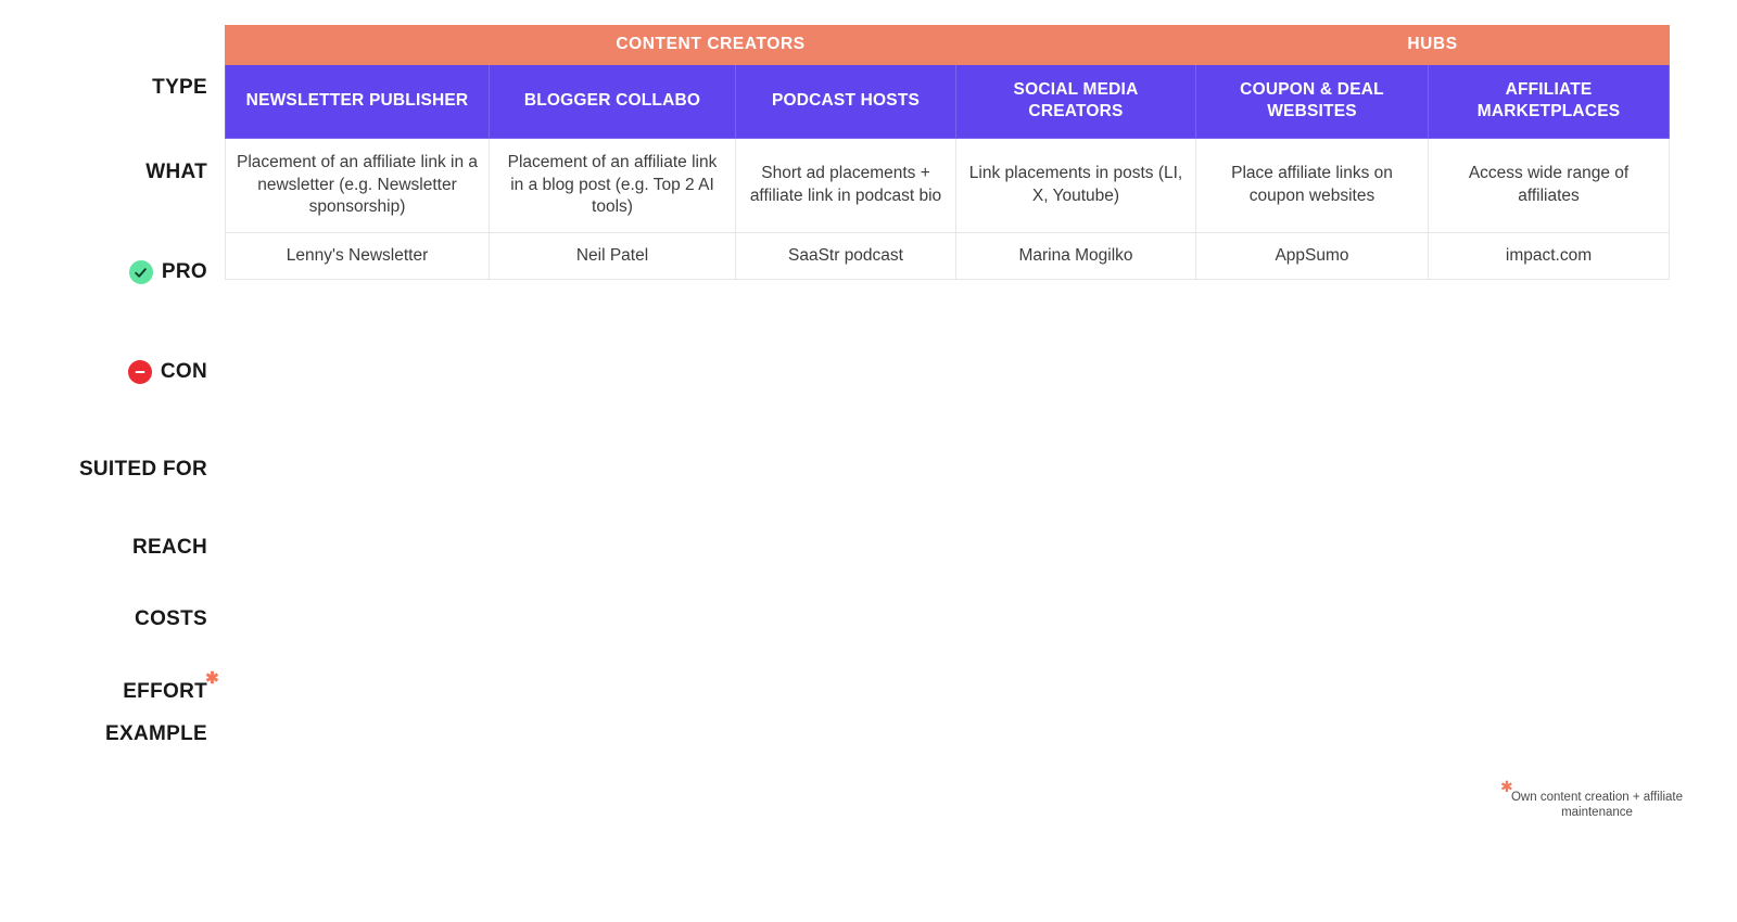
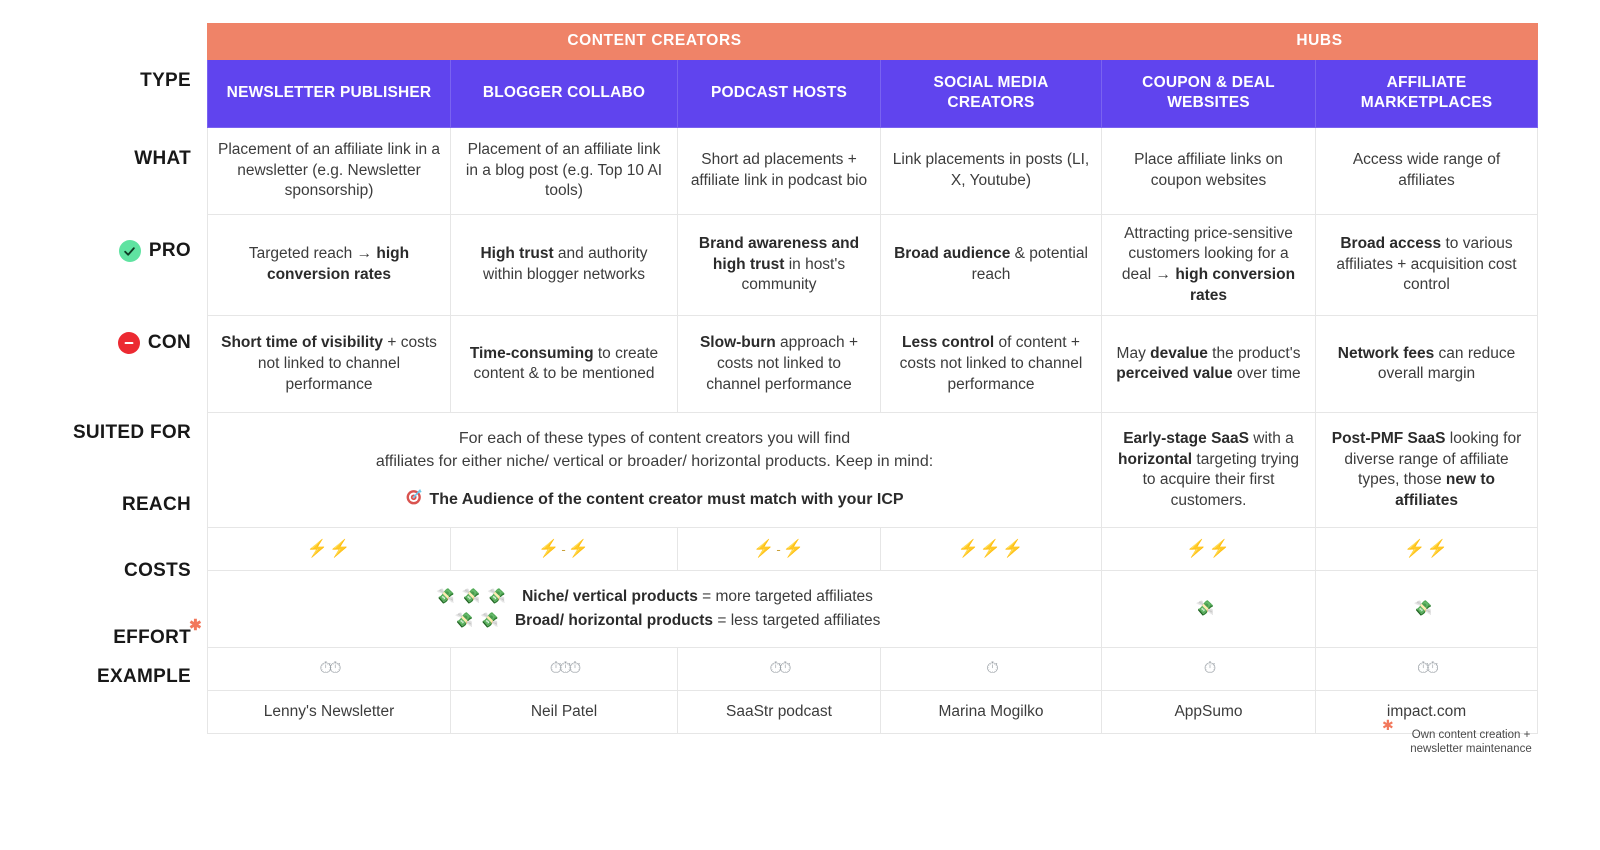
  TYPE
  WHAT
  PRO
  CON
  SUITED FOR
  REACH
  COSTS
  EFFORT
  ✱
  EXAMPLE
  CONTENT CREATORS	HUBS
  NEWSLETTER PUBLISHER	BLOGGER COLLABO	PODCAST HOSTS	SOCIAL MEDIA CREATORS	COUPON & DEAL WEBSITES	AFFILIATE MARKETPLACES
- Placement of an affiliate link in a newsletter (e.g. Newsletter sponsorship)	Placement of an affiliate link in a blog post (e.g. Top 2 AI tools)	Short ad placements + affiliate link in podcast bio	Link placements in posts (LI, X, Youtube)	Place affiliate links on coupon websites	Access wide range of affiliates
+ Placement of an affiliate link in a newsletter (e.g. Newsletter sponsorship)	Placement of an affiliate link in a blog post (e.g. Top 10 AI tools)	Short ad placements + affiliate link in podcast bio	Link placements in posts (LI, X, Youtube)	Place affiliate links on coupon websites	Access wide range of affiliates
+ Targeted reach → high conversion rates	High trust and authority within blogger networks	Brand awareness and high trust in host's community	Broad audience & potential reach	Attracting price-sensitive customers looking for a deal → high conversion rates	Broad access to various affiliates + acquisition cost control
+ Short time of visibility + costs not linked to channel performance	Time-consuming to create content & to be mentioned	Slow-burn approach + costs not linked to channel performance	Less control of content + costs not linked to channel performance	May devalue the product's perceived value over time	Network fees can reduce overall margin
+ For each of these types of content creators you will find affiliates for either niche/ vertical or broader/ horizontal products. Keep in mind: The Audience of the content creator must match with your ICP	Early-stage SaaS with a horizontal targeting trying to acquire their first customers.	Post-PMF SaaS looking for diverse range of affiliate types, those new to affiliates
+ ⚡⚡	⚡-⚡	⚡-⚡	⚡⚡⚡	⚡⚡	⚡⚡
+ 💸💸💸 Niche/ vertical products = more targeted affiliates 💸💸 Broad/ horizontal products = less targeted affiliates	💸	💸
+ ⏱⏱	⏱⏱⏱	⏱⏱	⏱	⏱	⏱⏱
  Lenny's Newsletter	Neil Patel	SaaStr podcast	Marina Mogilko	AppSumo	impact.com
  ✱
- Own content creation + affiliate maintenance
+ Own content creation + newsletter maintenance
